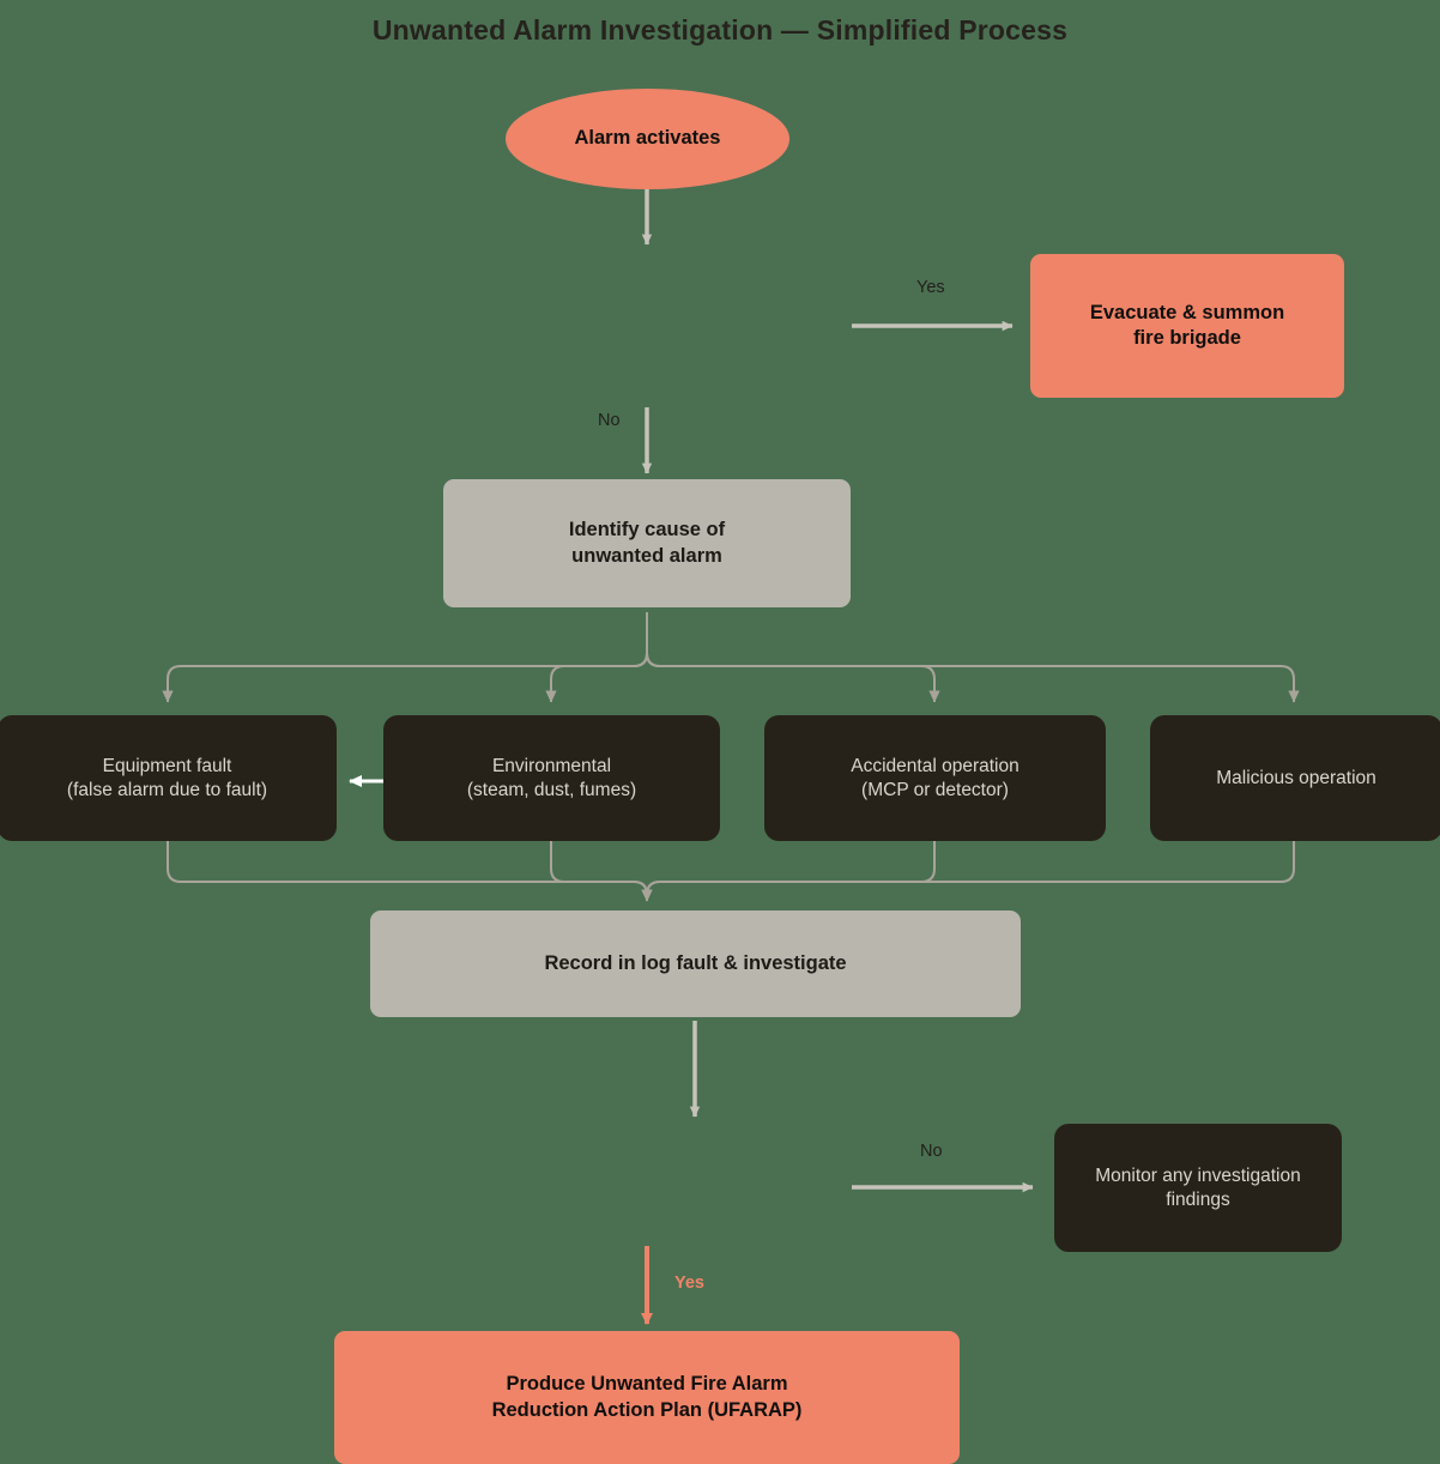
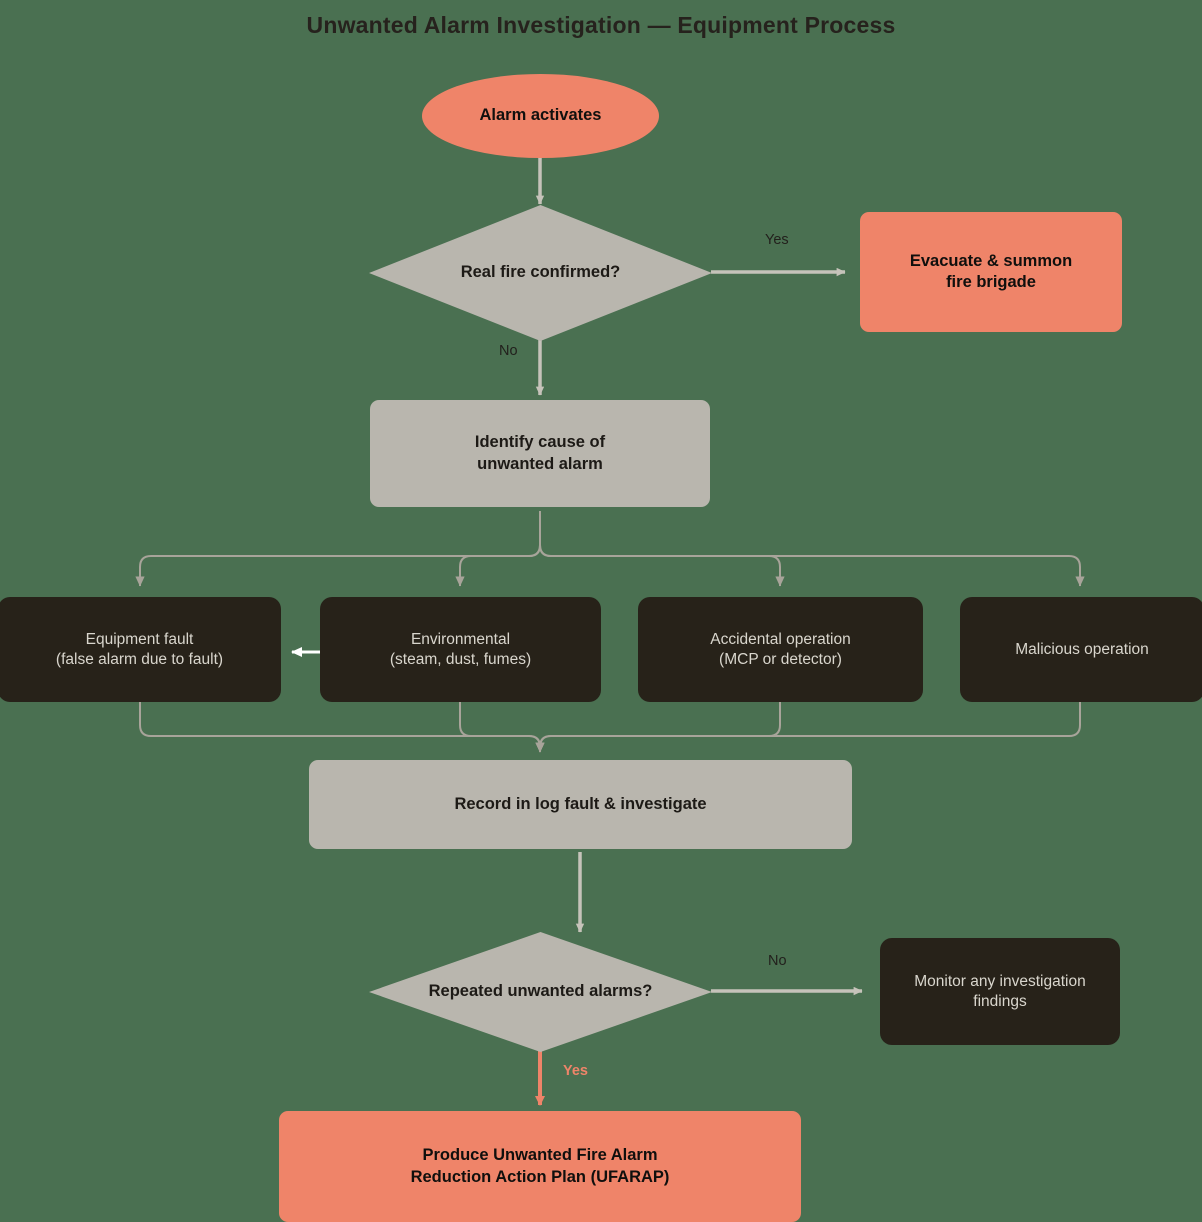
- Unwanted Alarm Investigation — Simplified Process
+ Unwanted Alarm Investigation — Equipment Process
  Alarm activates
+ Real fire confirmed?
  Yes
  No
  Evacuate & summon
  fire brigade
  Identify cause of
  unwanted alarm
  Equipment fault
  (false alarm due to fault)
  Environmental
  (steam, dust, fumes)
  Accidental operation
  (MCP or detector)
  Malicious operation
  Record in log fault & investigate
+ Repeated unwanted alarms?
  No
  Yes
  Monitor any investigation
  findings
  Produce Unwanted Fire Alarm
  Reduction Action Plan (UFARAP)
